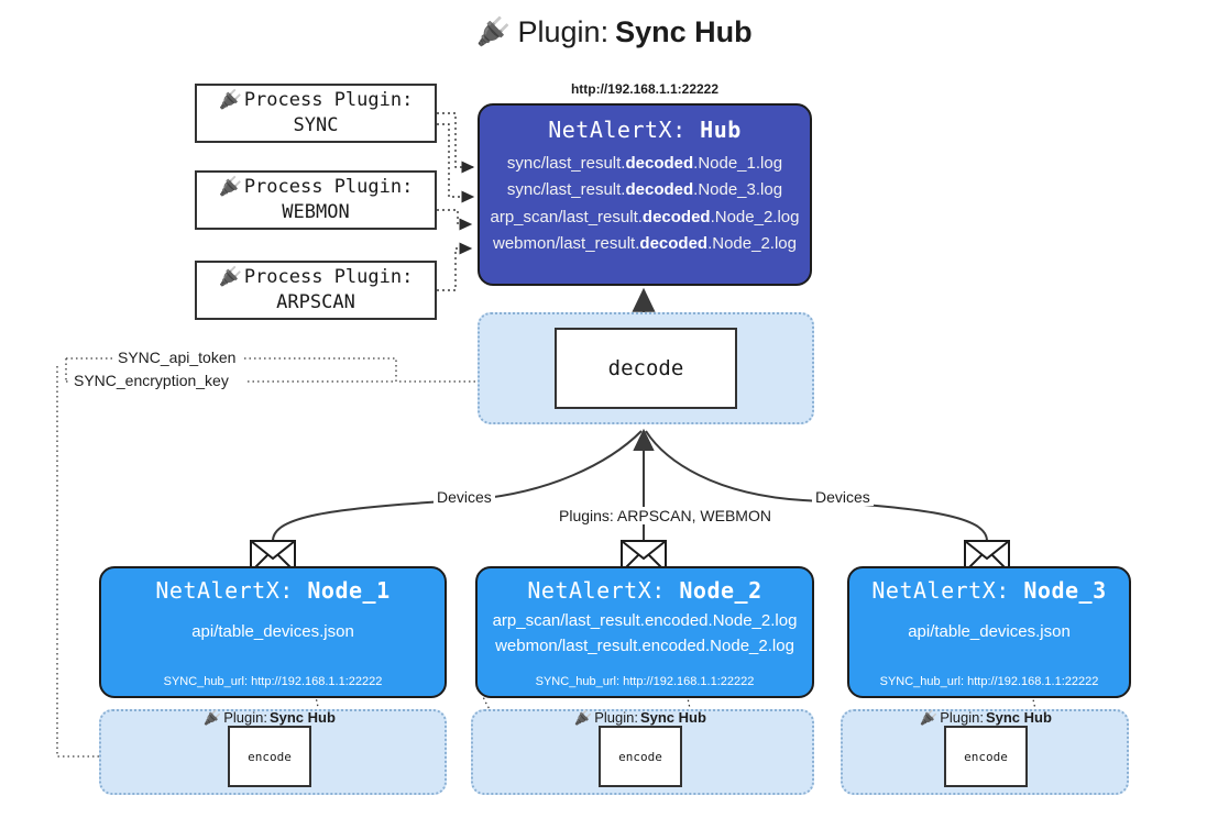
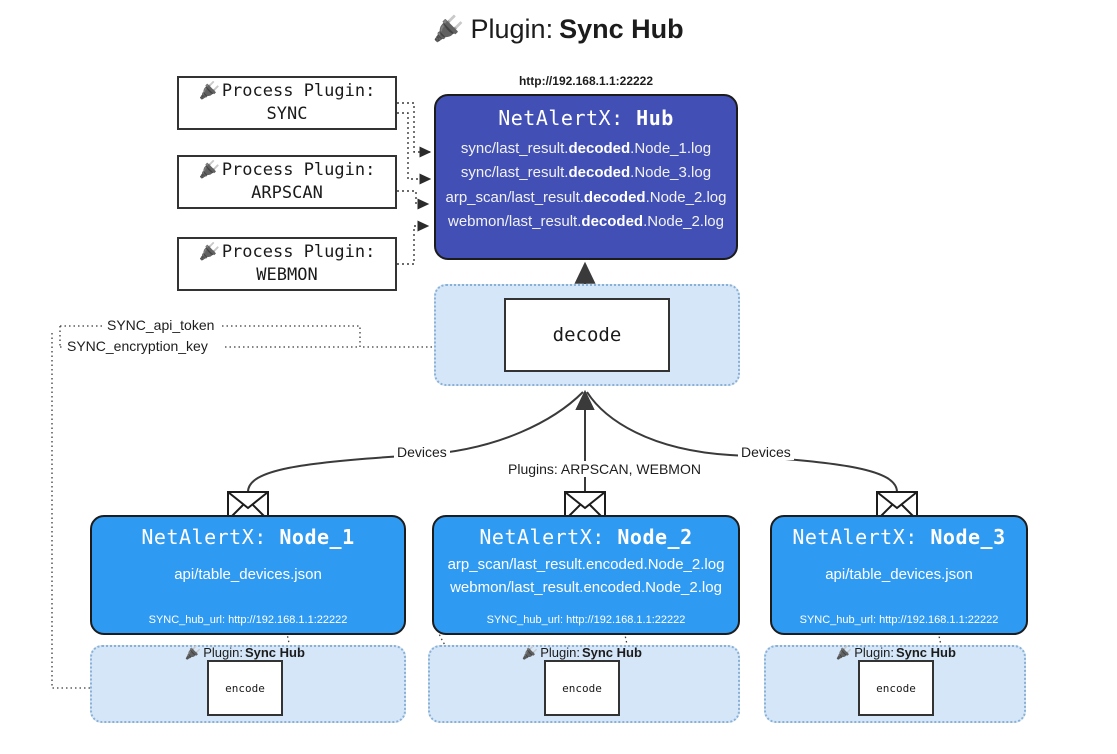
  Plugin:
  Sync Hub
  Process Plugin:
  SYNC
  Process Plugin:
- WEBMON
+ ARPSCAN
  Process Plugin:
- ARPSCAN
+ WEBMON
  http://192.168.1.1:22222
  NetAlertX: Hub
  sync/last_result.decoded.Node_1.log
  sync/last_result.decoded.Node_3.log
  arp_scan/last_result.decoded.Node_2.log
  webmon/last_result.decoded.Node_2.log
  decode
  SYNC_api_token
  SYNC_encryption_key
  Devices
  Plugins: ARPSCAN, WEBMON
  Devices
  NetAlertX: Node_1
  api/table_devices.json
  SYNC_hub_url: http://192.168.1.1:22222
  NetAlertX: Node_2
  arp_scan/last_result.encoded.Node_2.log
  webmon/last_result.encoded.Node_2.log
  SYNC_hub_url: http://192.168.1.1:22222
  NetAlertX: Node_3
  api/table_devices.json
  SYNC_hub_url: http://192.168.1.1:22222
  Plugin:
  Sync Hub
  encode
  Plugin:
  Sync Hub
  encode
  Plugin:
  Sync Hub
  encode
